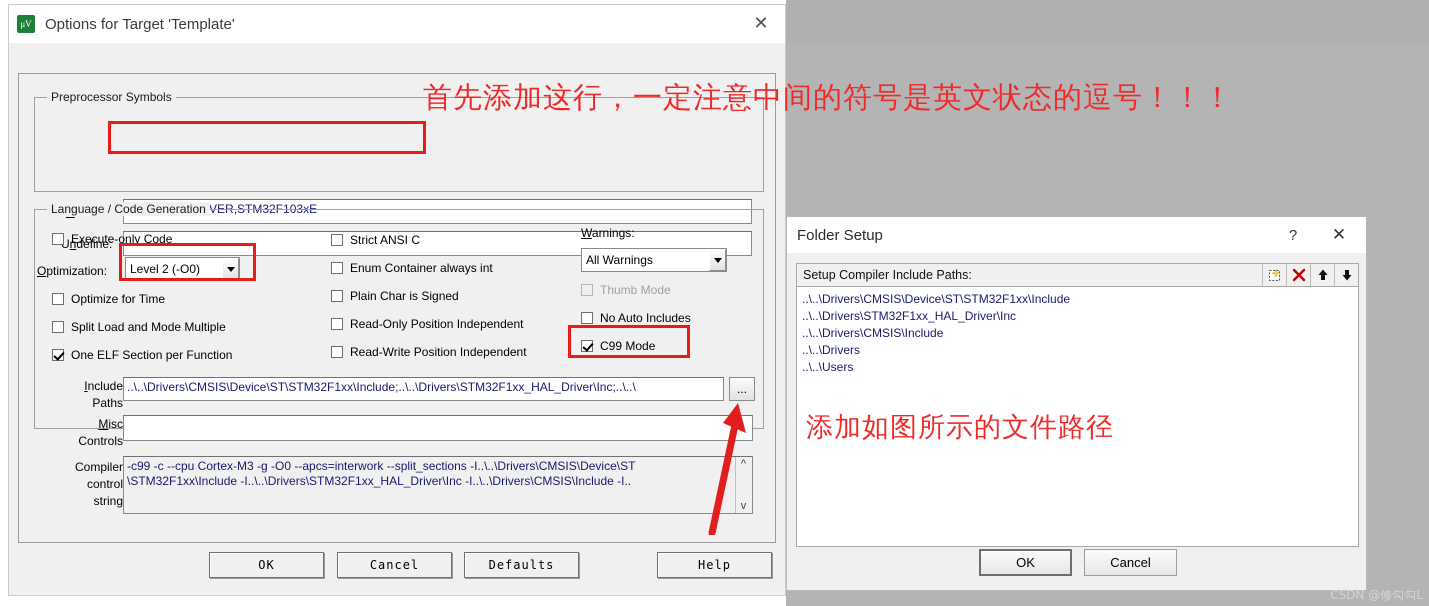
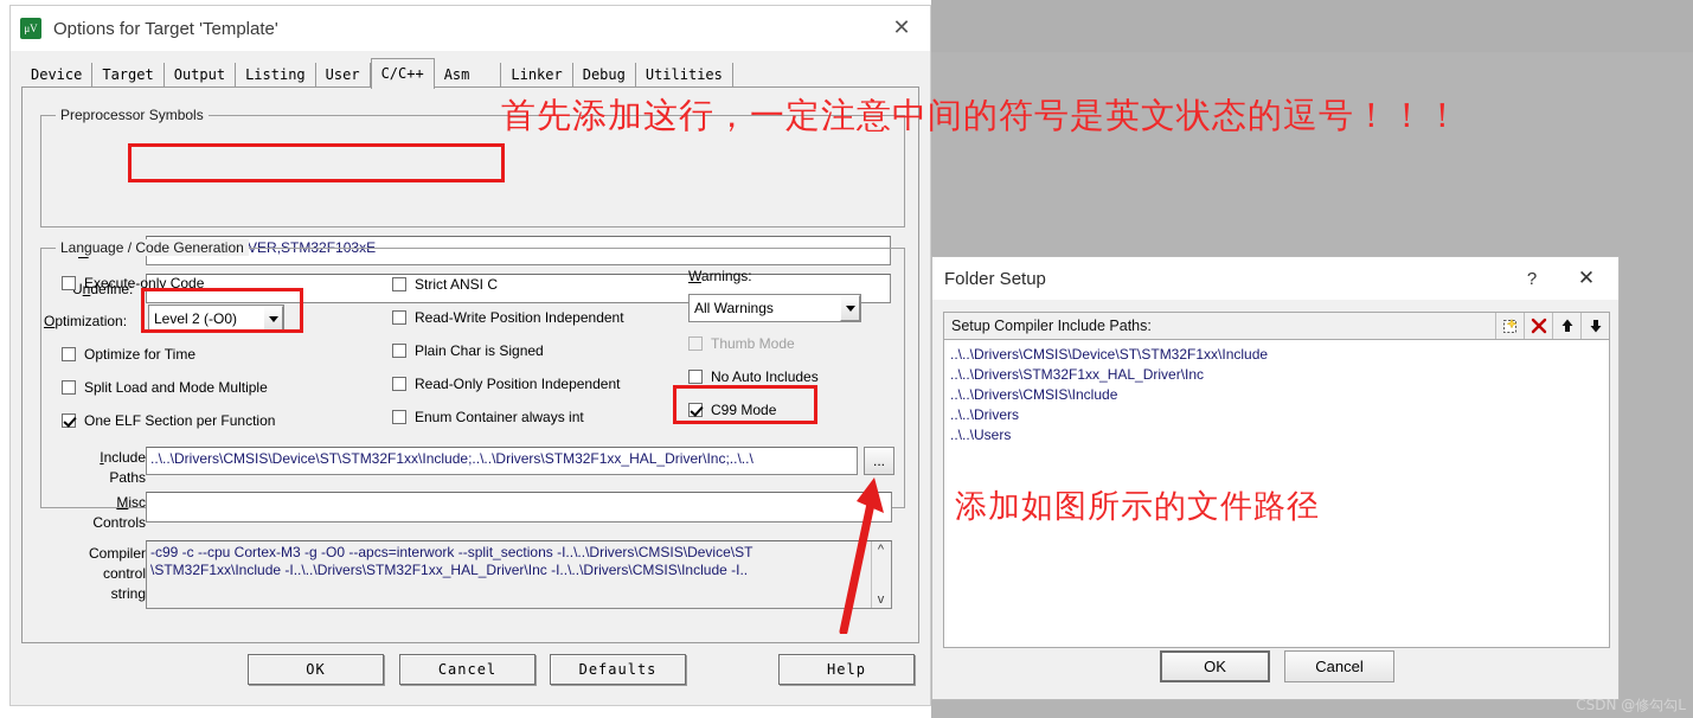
  Options for Target 'Template'
  ✕
+ Device
+ Target
+ Output
+ Listing
+ User
+ C/C++
+ Asm
+ Linker
+ Debug
+ Utilities
  Preprocessor Symbols
  Undefine:
  Language / Code Generation
  Execute-only Code
  Optimization:
  Level 2 (-O0)
  Optimize for Time
  Split Load and Mode Multiple
  One ELF Section per Function
  Strict ANSI C
- Enum Container always int
+ Read-Write Position Independent
  Plain Char is Signed
  Read-Only Position Independent
- Read-Write Position Independent
+ Enum Container always int
  Warnings:
  All Warnings
  Thumb Mode
  No Auto Includes
  C99 Mode
  Include
  Paths
  ..\..\Drivers\CMSIS\Device\ST\STM32F1xx\Include;..\..\Drivers\STM32F1xx_HAL_Driver\Inc;..\..\
  ...
  Misc
  Controls
  Compiler
  control
  string
  -c99 -c --cpu Cortex-M3 -g -O0 --apcs=interwork --split_sections -I..\..\Drivers\CMSIS\Device\ST
  \STM32F1xx\Include -I..\..\Drivers\STM32F1xx_HAL_Driver\Inc -I..\..\Drivers\CMSIS\Include -I..
  ^
  v
  OK
  Cancel
  Defaults
  Help
  Folder Setup
  ?
  ✕
  Setup Compiler Include Paths:
  ..\..\Drivers\CMSIS\Device\ST\STM32F1xx\Include
  ..\..\Drivers\STM32F1xx_HAL_Driver\Inc
  ..\..\Drivers\CMSIS\Include
  ..\..\Drivers
  ..\..\Users
  OK
  Cancel
  首先添加这行，一定注意中间的符号是英文状态的逗号！！！
  添加如图所示的文件路径
  CSDN @修勾勾L
